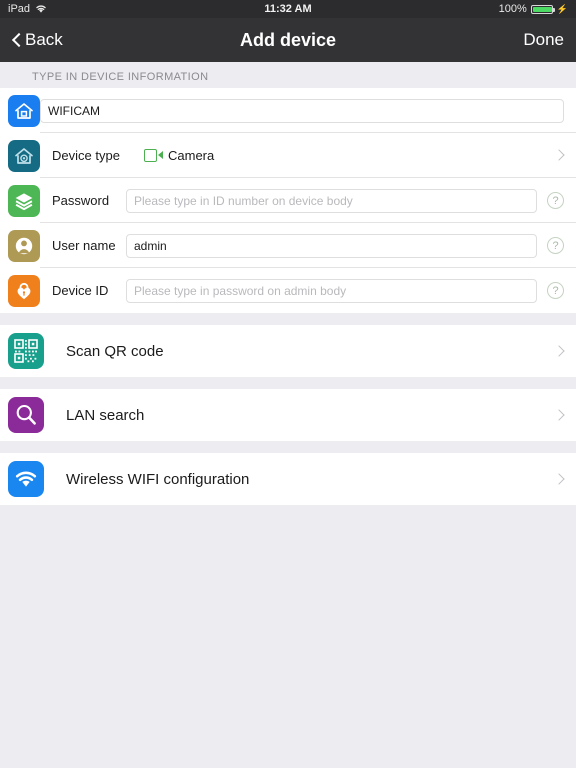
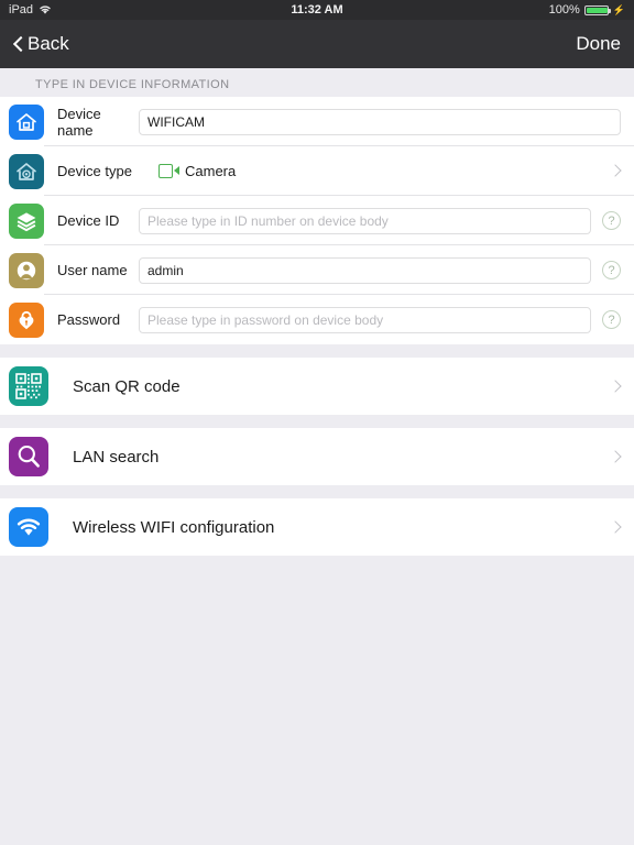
  iPad
  11:32 AM
  100%
  ⚡
  Back
- Add device
  Done
  TYPE IN DEVICE INFORMATION
+ Device name
  WIFICAM
  Device type
  Camera
- Password
+ Device ID
  Please type in ID number on device body
  ?
  User name
  admin
  ?
- Device ID
+ Password
- Please type in password on admin body
+ Please type in password on device body
  ?
  Scan QR code
  LAN search
  Wireless WIFI configuration
